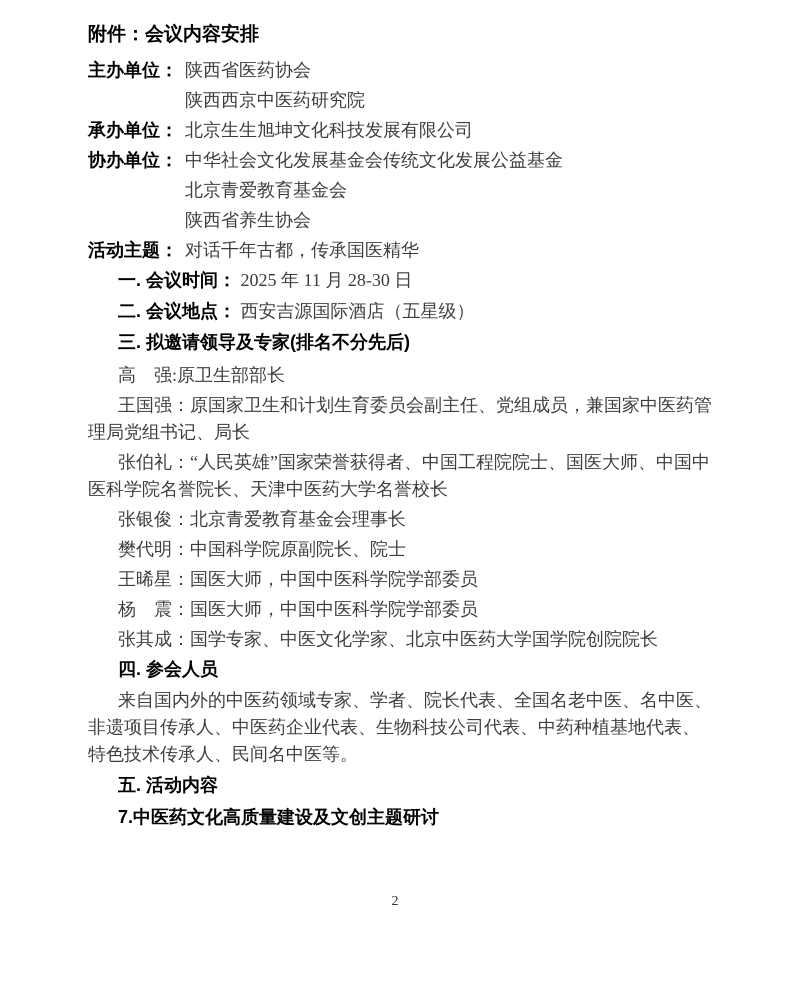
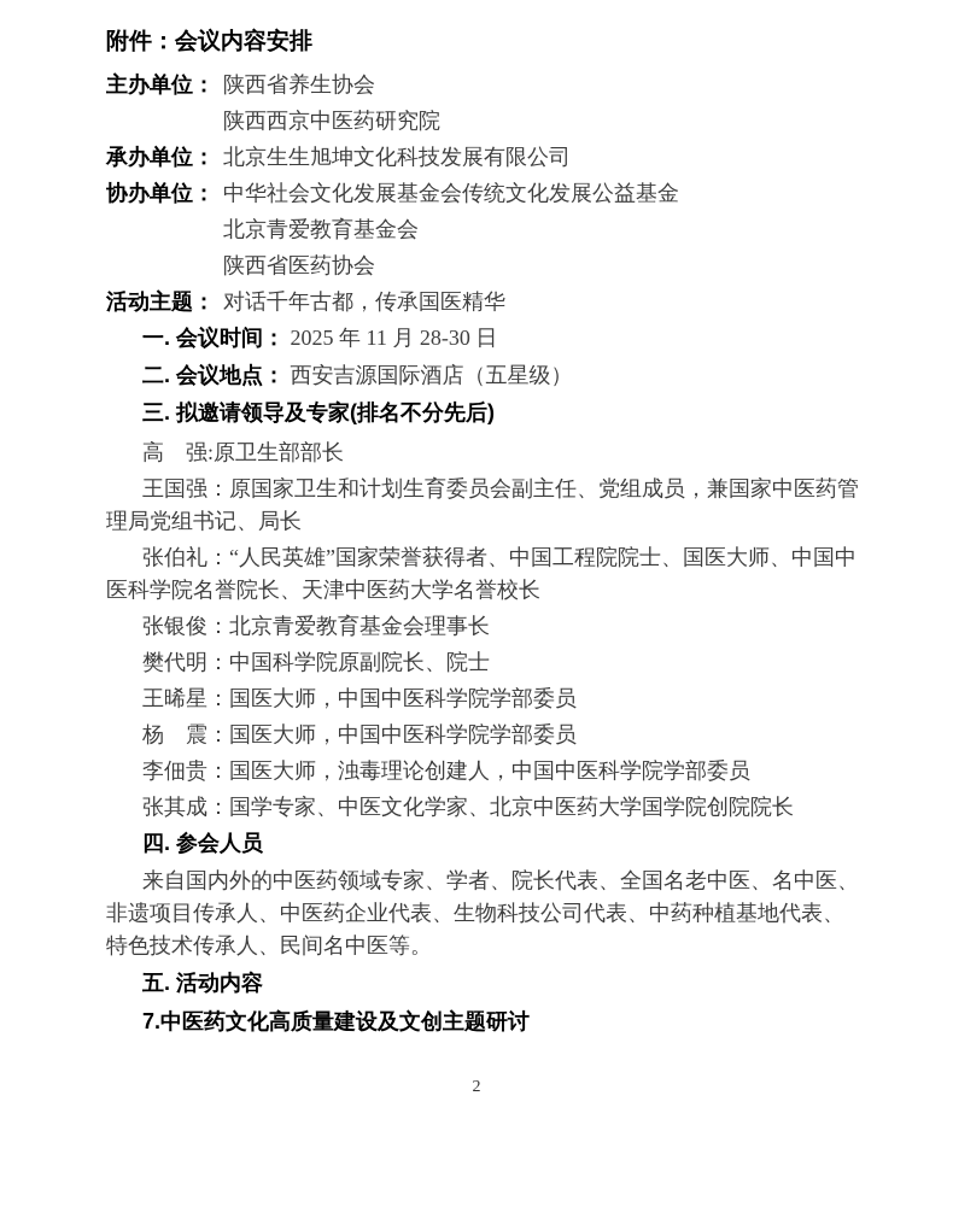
  附件：会议内容安排
  主办单位：
- 陕西省医药协会
+ 陕西省养生协会
  陕西西京中医药研究院
  承办单位：
  北京生生旭坤文化科技发展有限公司
  协办单位：
  中华社会文化发展基金会传统文化发展公益基金
  北京青爱教育基金会
- 陕西省养生协会
+ 陕西省医药协会
  活动主题：
  对话千年古都，传承国医精华
  一. 会议时间： 2025 年 11 月 28-30 日
  二. 会议地点： 西安吉源国际酒店（五星级）
  三. 拟邀请领导及专家(排名不分先后)
  高 强:原卫生部部长
  王国强：原国家卫生和计划生育委员会副主任、党组成员，兼国家中医药管理局党组书记、局长
  张伯礼：“人民英雄”国家荣誉获得者、中国工程院院士、国医大师、中国中医科学院名誉院长、天津中医药大学名誉校长
  张银俊：北京青爱教育基金会理事长
  樊代明：中国科学院原副院长、院士
  王晞星：国医大师，中国中医科学院学部委员
  杨 震：国医大师，中国中医科学院学部委员
+ 李佃贵：国医大师，浊毒理论创建人，中国中医科学院学部委员
  张其成：国学专家、中医文化学家、北京中医药大学国学院创院院长
  四. 参会人员
  来自国内外的中医药领域专家、学者、院长代表、全国名老中医、名中医、非遗项目传承人、中医药企业代表、生物科技公司代表、中药种植基地代表、特色技术传承人、民间名中医等。
  五. 活动内容
  7.中医药文化高质量建设及文创主题研讨
  2
